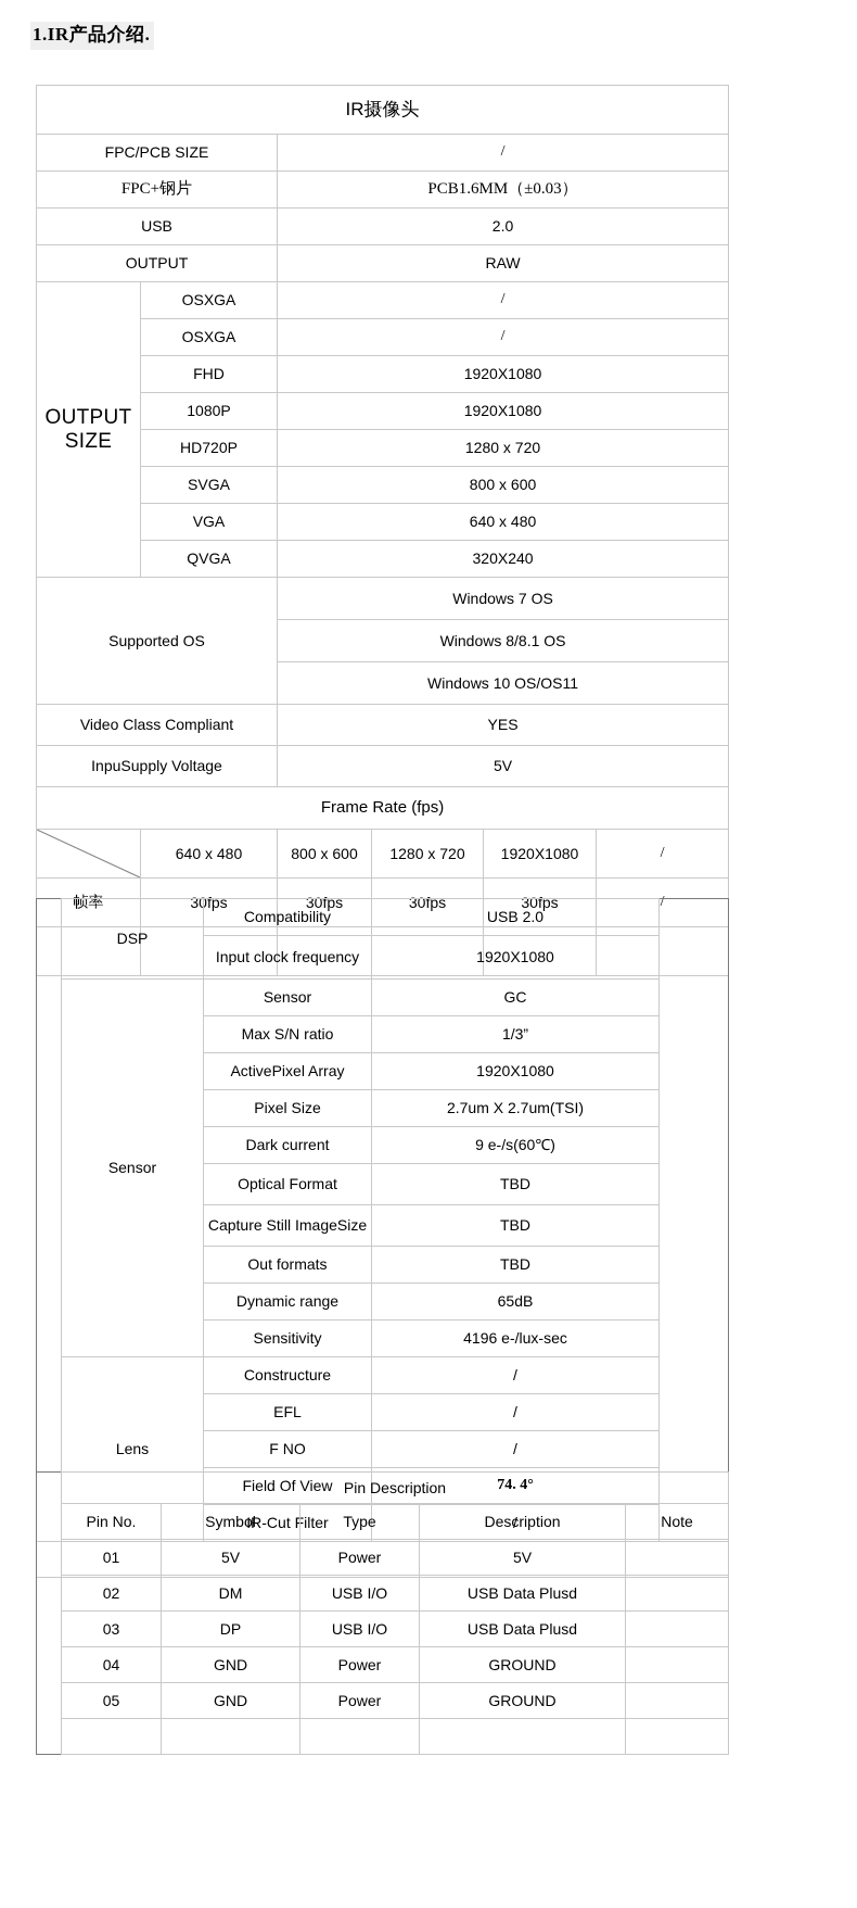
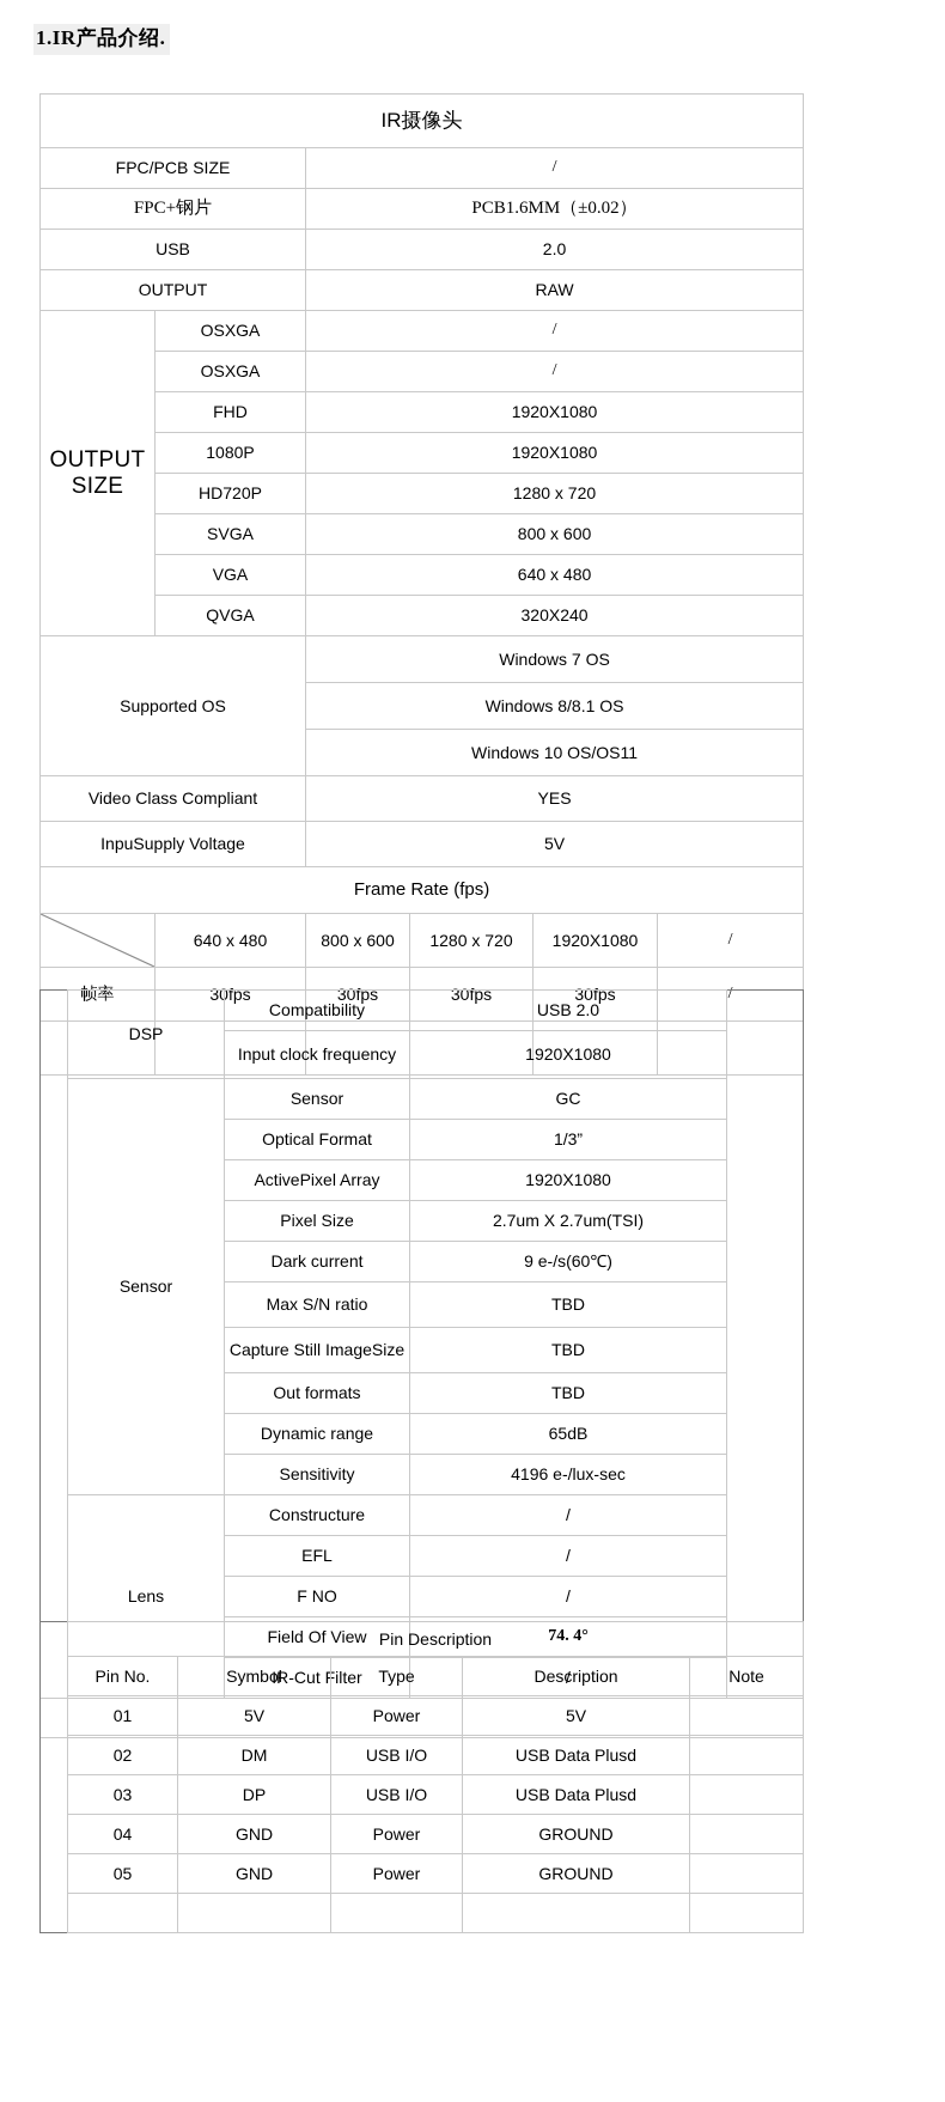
  1.IR产品介绍.
  IR摄像头
  FPC/PCB SIZE	/
- FPC+钢片	PCB1.6MM（±0.03）
+ FPC+钢片	PCB1.6MM（±0.02）
  USB	2.0
  OUTPUT	RAW
  OUTPUT SIZE	OSXGA	/
  OSXGA	/
  FHD	1920X1080
  1080P	1920X1080
  HD720P	1280 x 720
  SVGA	800 x 600
  VGA	640 x 480
  QVGA	320X240
  Supported OS	Windows 7 OS
  Windows 8/8.1 OS
  Windows 10 OS/OS11
  Video Class Compliant	YES
  InpuSupply Voltage	5V
  Frame Rate (fps)
  	640 x 480	800 x 600	1280 x 720	1920X1080	/
  帧率	30fps	30fps	30fps	30fps	/
  	DSP	Compatibility	USB 2.0
  Input clock frequency	1920X1080
  Sensor	Sensor	GC
- Max S/N ratio	1/3”
+ Optical Format	1/3”
  ActivePixel Array	1920X1080
  Pixel Size	2.7um X 2.7um(TSI)
  Dark current	9 e-/s(60℃)
- Optical Format	TBD
+ Max S/N ratio	TBD
  Capture Still ImageSize	TBD
  Out formats	TBD
  Dynamic range	65dB
  Sensitivity	4196 e-/lux-sec
  Lens	Constructure	/
  EFL	/
  F NO	/
  Field Of View	74. 4°
  IR-Cut Filter	/
  	Pin Description
  Pin No.	Symbol	Type	Description	Note
  01	5V	Power	5V
  02	DM	USB I/O	USB Data Plusd
  03	DP	USB I/O	USB Data Plusd
  04	GND	Power	GROUND
  05	GND	Power	GROUND
